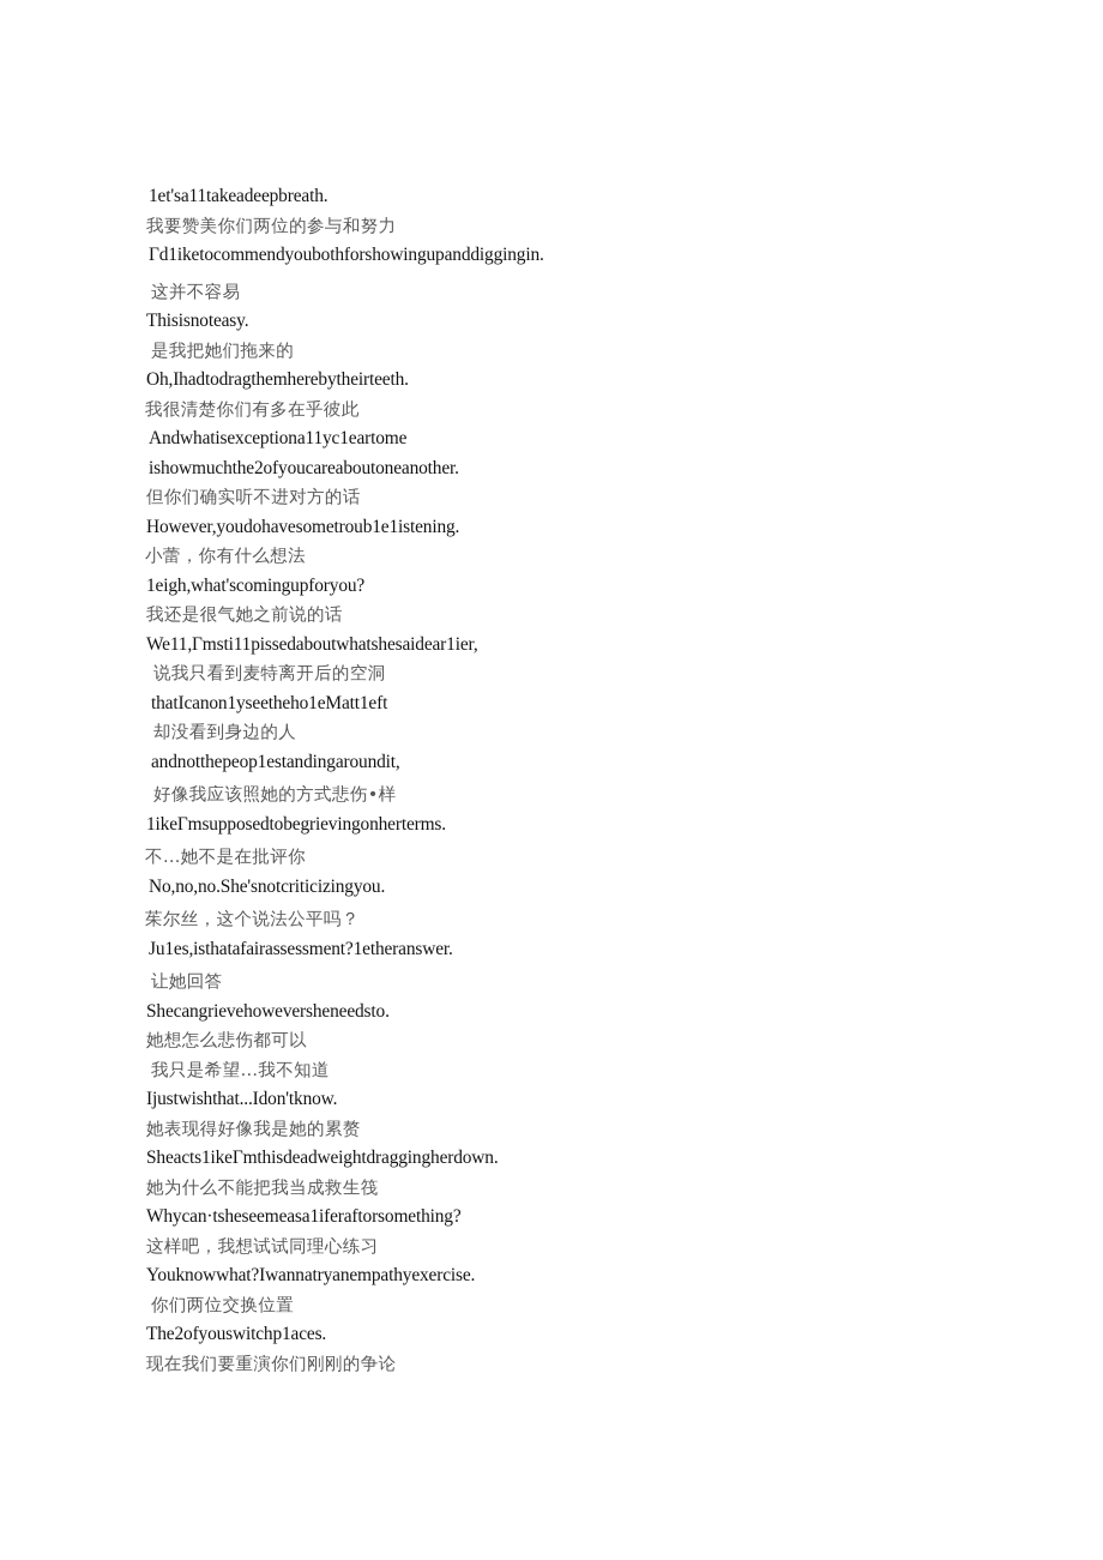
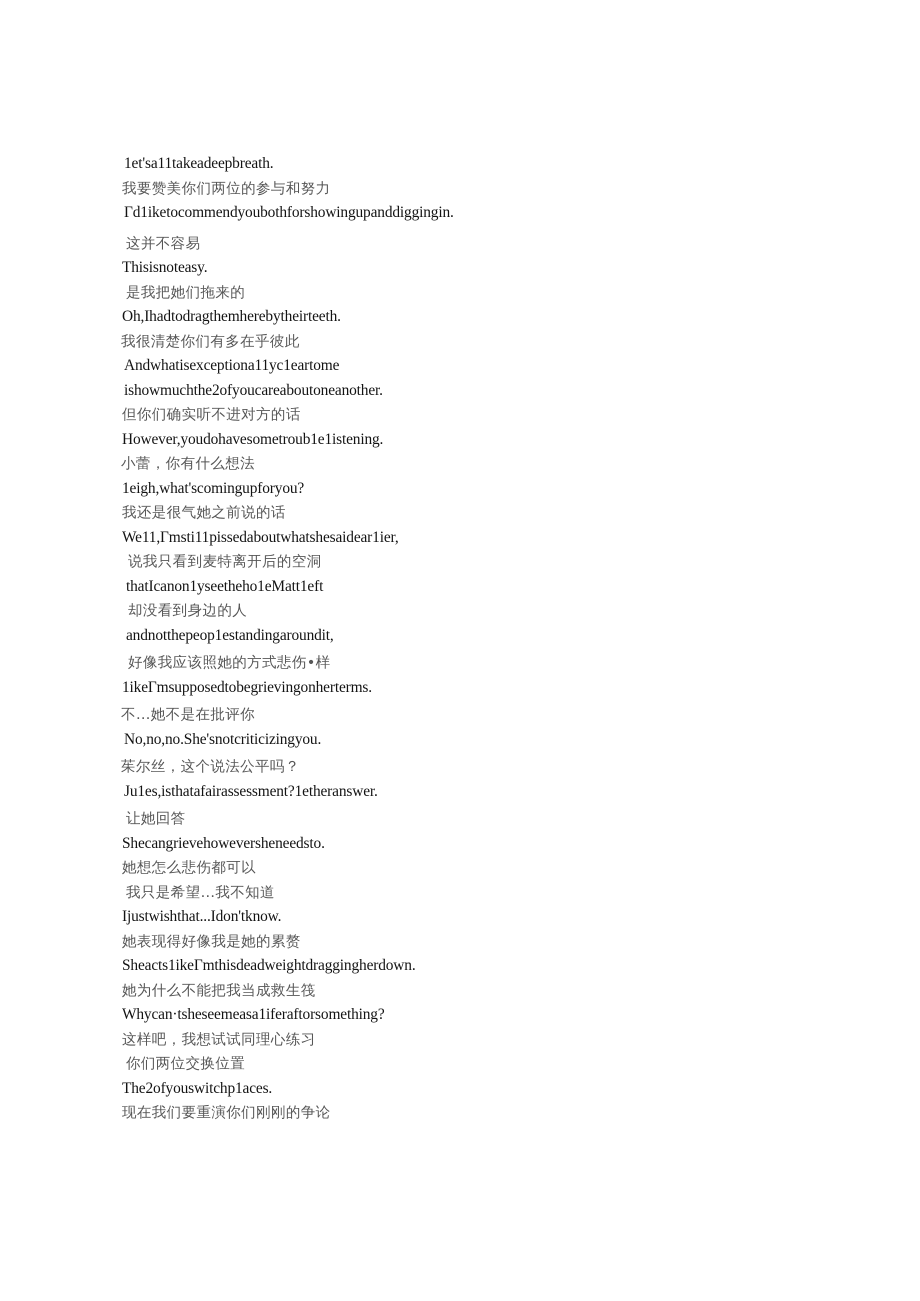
  1et'sa11takeadeepbreath.
  我要赞美你们两位的参与和努力
  Γd1iketocommendyoubothforshowingupanddiggingin.
  这并不容易
  Thisisnoteasy.
  是我把她们拖来的
  Oh,Ihadtodragthemherebytheirteeth.
  我很清楚你们有多在乎彼此
  Andwhatisexceptiona11yc1eartome
  ishowmuchthe2ofyoucareaboutoneanother.
  但你们确实听不进对方的话
  However,youdohavesometroub1e1istening.
  小蕾，你有什么想法
  1eigh,what'scomingupforyou?
  我还是很气她之前说的话
  We11,Γmsti11pissedaboutwhatshesaidear1ier,
  说我只看到麦特离开后的空洞
  thatIcanon1yseetheho1eMatt1eft
  却没看到身边的人
  andnotthepeop1estandingaroundit,
  好像我应该照她的方式悲伤•样
  1ikeΓmsupposedtobegrievingonherterms.
  不…她不是在批评你
  No,no,no.She'snotcriticizingyou.
  茱尔丝，这个说法公平吗？
  Ju1es,isthatafairassessment?1etheranswer.
  让她回答
  Shecangrievehoweversheneedsto.
  她想怎么悲伤都可以
  我只是希望…我不知道
  Ijustwishthat...Idon'tknow.
  她表现得好像我是她的累赘
  Sheacts1ikeΓmthisdeadweightdraggingherdown.
  她为什么不能把我当成救生筏
  Whycan·tsheseemeasa1iferaftorsomething?
  这样吧，我想试试同理心练习
- Youknowwhat?Iwannatryanempathyexercise.
  你们两位交换位置
  The2ofyouswitchp1aces.
  现在我们要重演你们刚刚的争论
